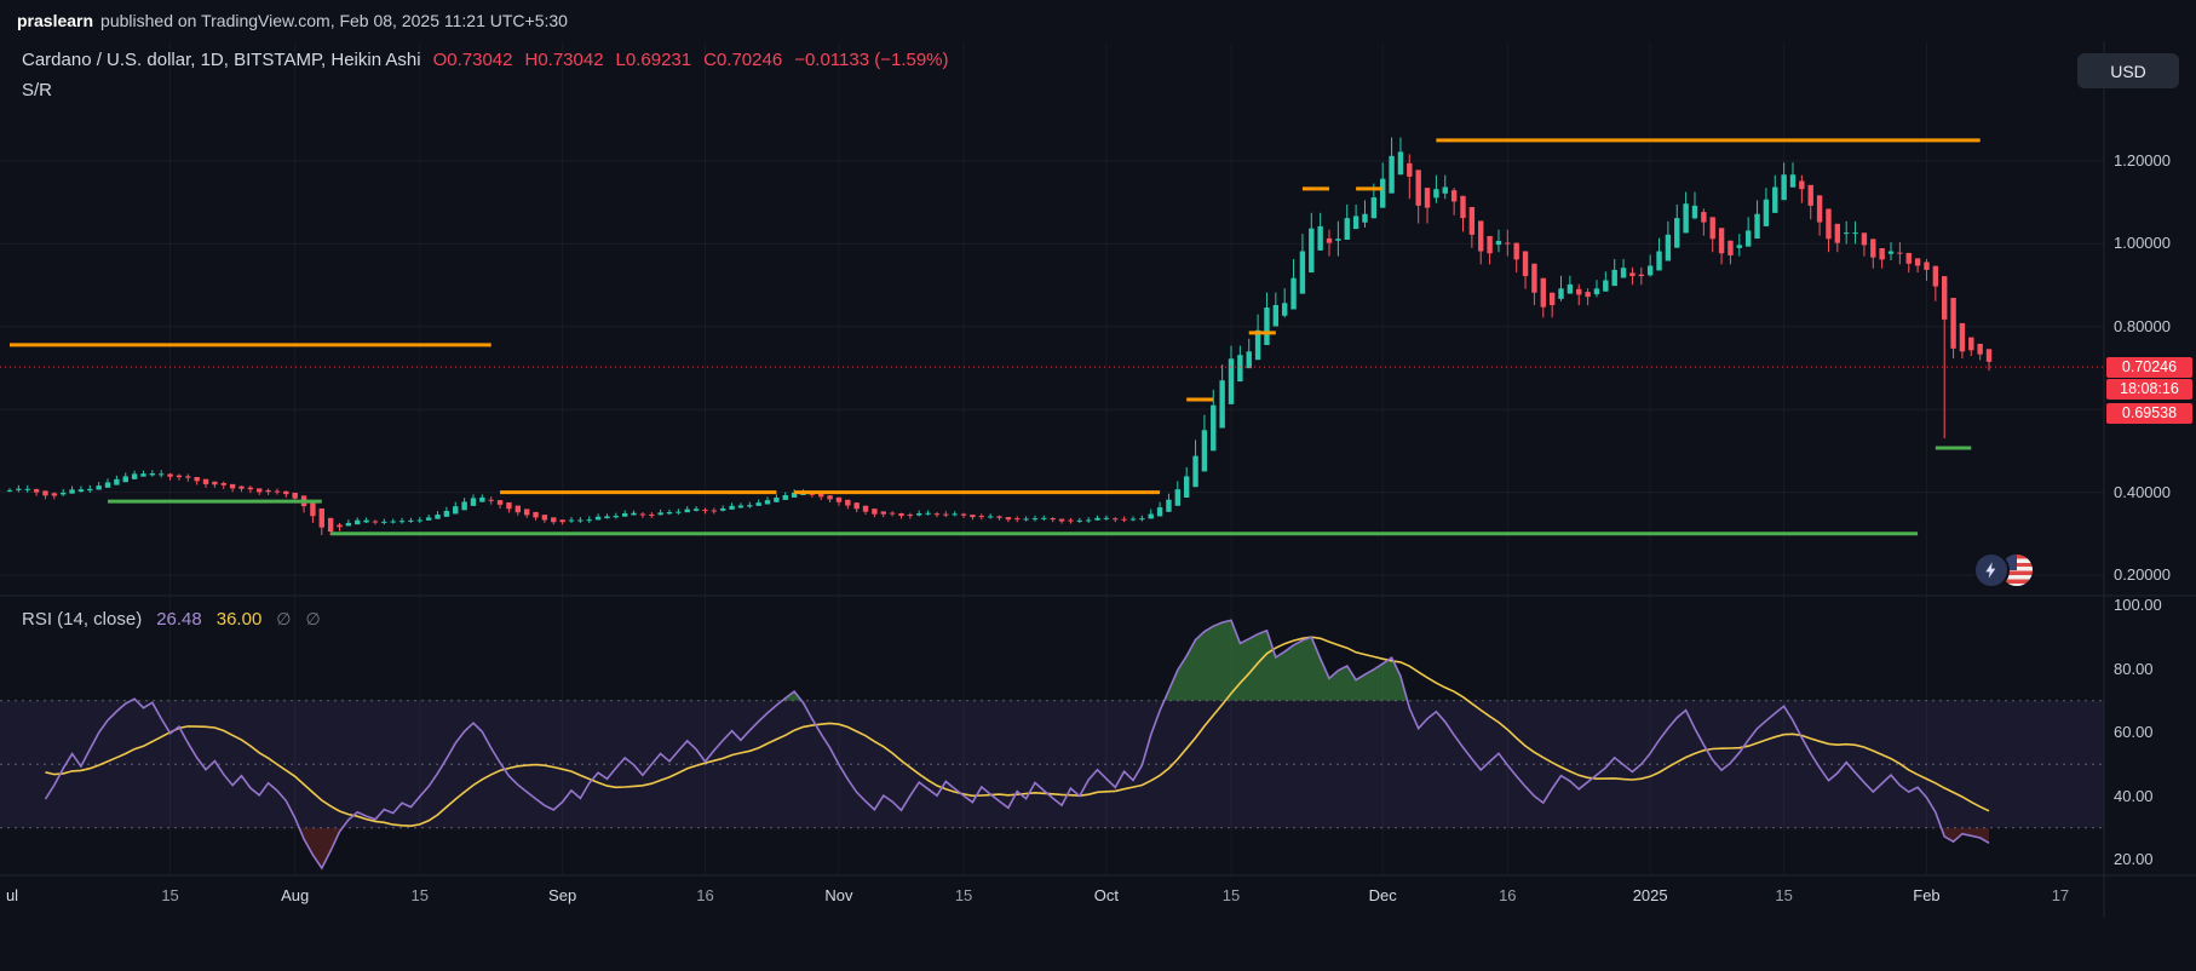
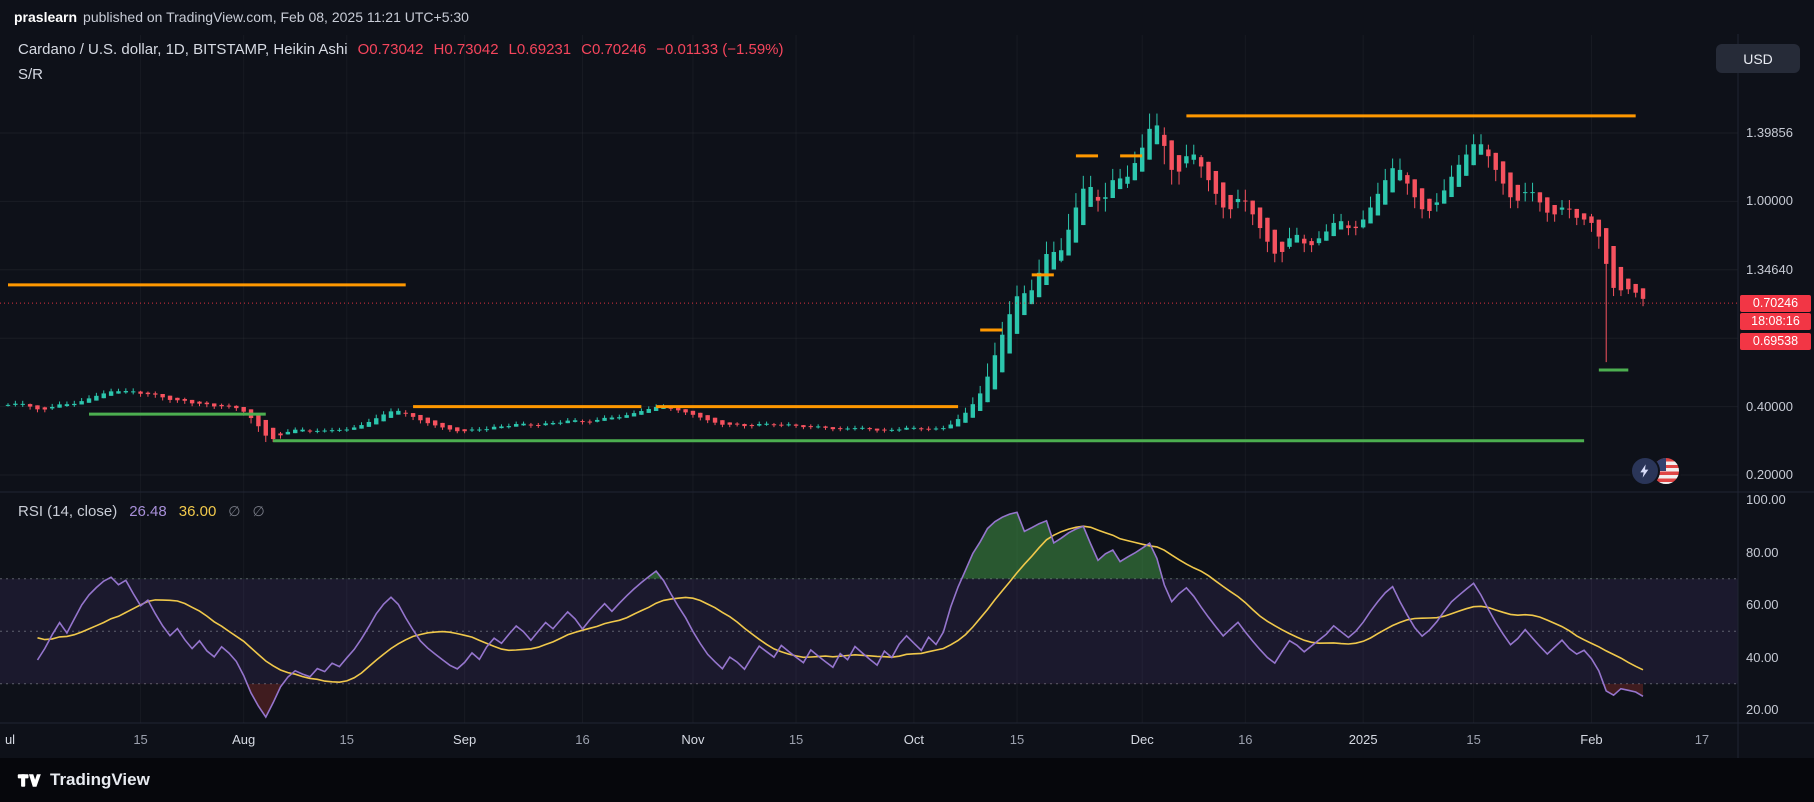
  praslearn
  published on TradingView.com, Feb 08, 2025 11:21 UTC+5:30
  Cardano / U.S. dollar, 1D, BITSTAMP, Heikin Ashi
  O0.73042
  H0.73042
  L0.69231
  C0.70246
  −0.01133 (−1.59%)
  S/R
  RSI (14, close)
  26.48
  36.00
  ∅
  ∅
  USD
- 1.20000
+ 1.39856
  1.00000
- 0.80000
+ 1.34640
  0.40000
  0.20000
  100.00
  80.00
  60.00
  40.00
  20.00
  0.70246
  18:08:16
  0.69538
  ul
  15
  Aug
  15
  Sep
  16
  Nov
  15
  Oct
  15
  Dec
  16
  2025
  15
  Feb
  17
+ TradingView
